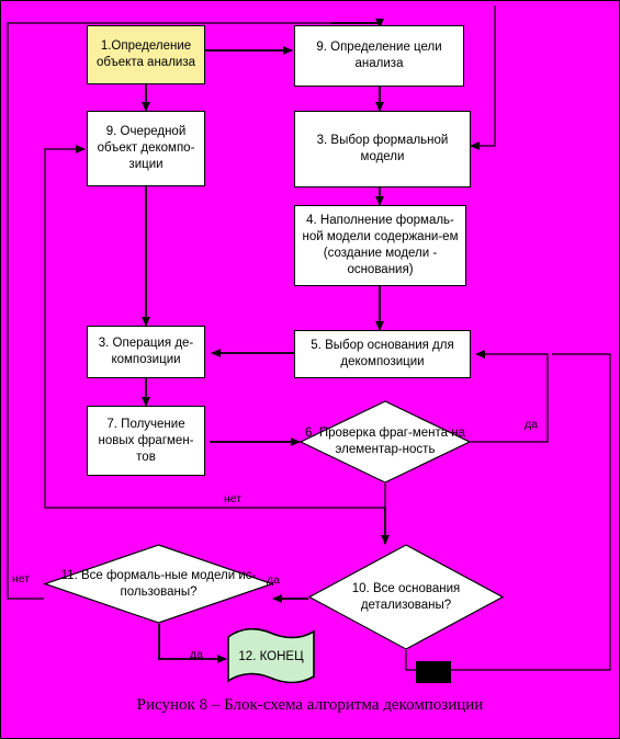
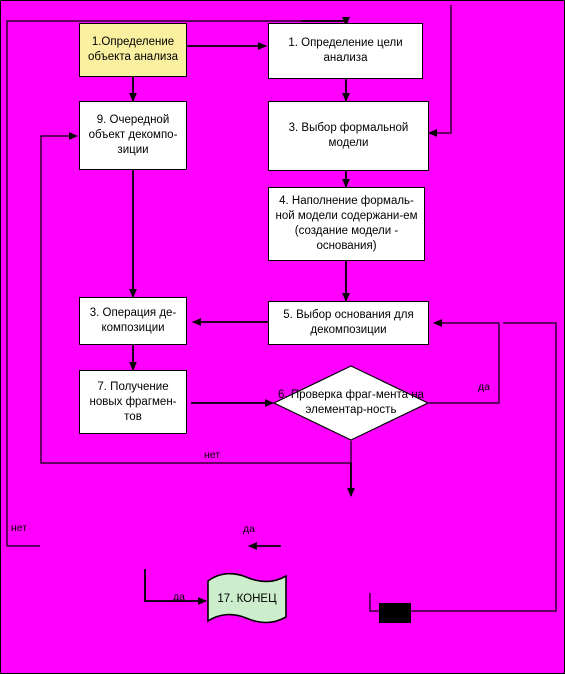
  1.Определение объекта анализа
- 9. Определение цели анализа
+ 1. Определение цели анализа
  9. Очередной объект декомпо-зиции
  3. Выбор формальной модели
  4. Наполнение формаль-ной модели содержани-ем (создание модели - основания)
  3. Операция де-композиции
  5. Выбор основания для декомпозиции
  7. Получение новых фрагмен-тов
  6. Проверка фраг-мента на элементар-ность
- 10. Все основания детализованы?
- 11. Все формаль-ные модели ис-пользованы?
- 12. КОНЕЦ
+ 17. КОНЕЦ
  да
  нет
  нет
  да
  да
- Рисунок 8 – Блок-схема алгоритма декомпозиции
